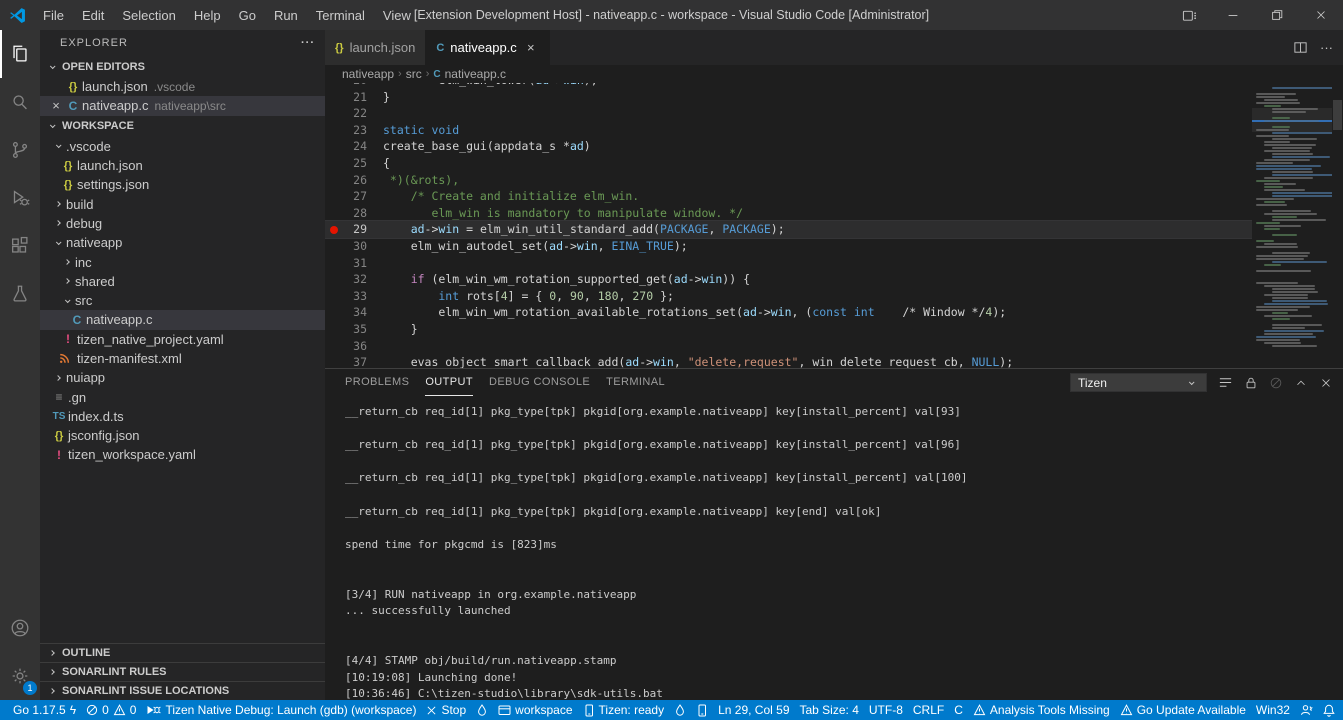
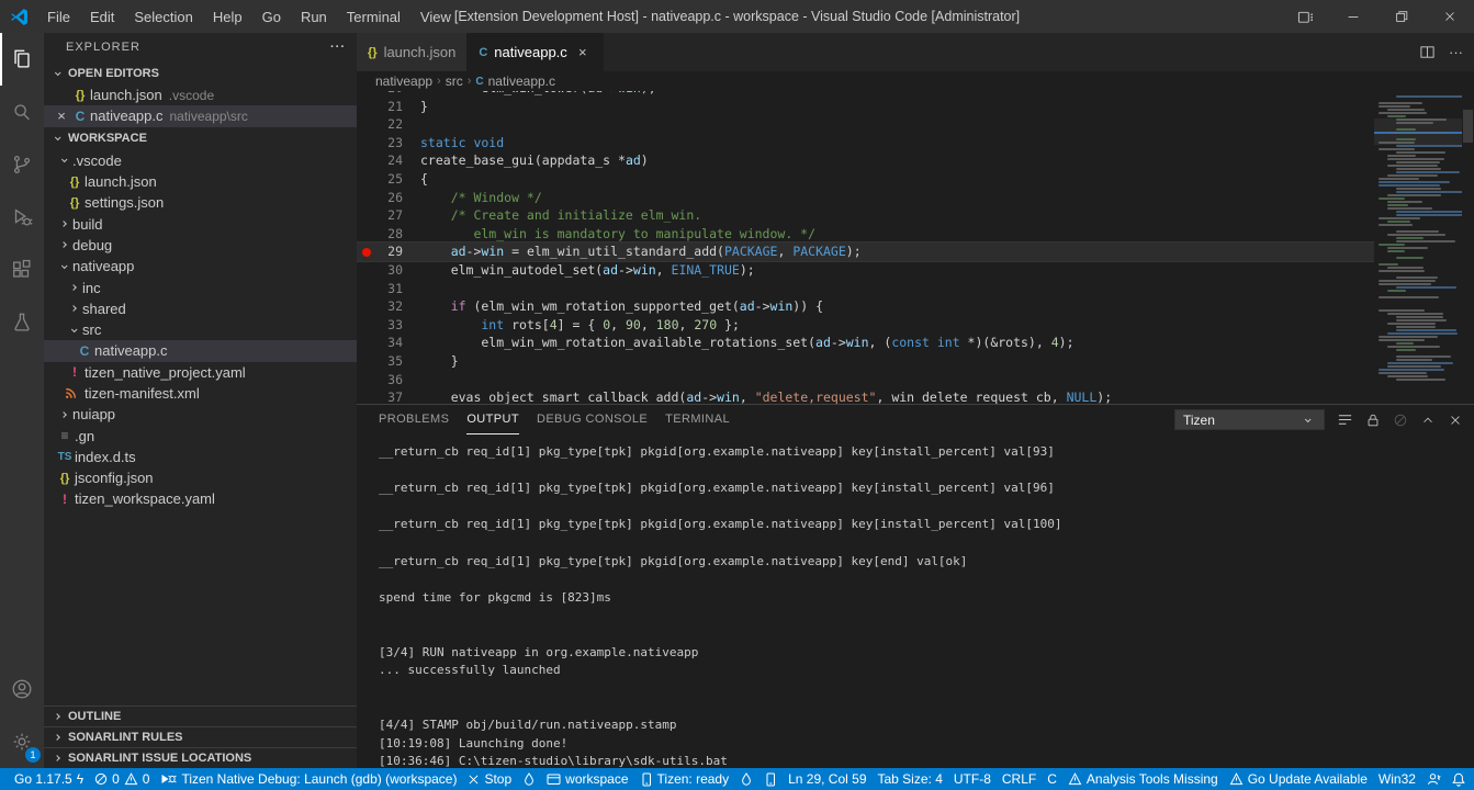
  File
  Edit
  Selection
  Help
  Go
  Run
  Terminal
  View
  [Extension Development Host] - nativeapp.c - workspace - Visual Studio Code [Administrator]
  1
  EXPLORER
  ···
  OPEN EDITORS
  {}
  launch.json
  .vscode
  ×
  C
  nativeapp.c
  nativeapp\src
  WORKSPACE
  .vscode
  {}
  launch.json
  {}
  settings.json
  build
  debug
  nativeapp
  inc
  shared
  src
  C
  nativeapp.c
  !
  tizen_native_project.yaml
  tizen-manifest.xml
  nuiapp
  ≡
  .gn
  TS
  index.d.ts
  {}
  jsconfig.json
  !
  tizen_workspace.yaml
  OUTLINE
  SONARLINT RULES
  SONARLINT ISSUE LOCATIONS
  {}
  launch.json
  C
  nativeapp.c
  ×
  ···
  nativeapp
  ›
  src
  ›
  C
  nativeapp.c
  21
  }
  22
  23
  static void
  24
  create_base_gui(appdata_s *ad)
  25
  {
  26
- *)(&rots),
+ /* Window */
  27
  /* Create and initialize elm_win.
  28
  elm_win is mandatory to manipulate window. */
  29
  ad->win = elm_win_util_standard_add(PACKAGE, PACKAGE);
  30
  elm_win_autodel_set(ad->win, EINA_TRUE);
  31
  32
  if (elm_win_wm_rotation_supported_get(ad->win)) {
  33
  int rots[4] = { 0, 90, 180, 270 };
  34
- elm_win_wm_rotation_available_rotations_set(ad->win, (const int /* Window */4);
+ elm_win_wm_rotation_available_rotations_set(ad->win, (const int *)(&rots), 4);
  35
  }
  36
  37
  evas_object_smart_callback_add(ad->win, "delete,request", win_delete_request_cb, NULL);
  PROBLEMS
  OUTPUT
  DEBUG CONSOLE
  TERMINAL
  Tizen
  __return_cb req_id[1] pkg_type[tpk] pkgid[org.example.nativeapp] key[install_percent] val[93]
  __return_cb req_id[1] pkg_type[tpk] pkgid[org.example.nativeapp] key[install_percent] val[96]
  __return_cb req_id[1] pkg_type[tpk] pkgid[org.example.nativeapp] key[install_percent] val[100]
  __return_cb req_id[1] pkg_type[tpk] pkgid[org.example.nativeapp] key[end] val[ok]
  spend time for pkgcmd is [823]ms
  [3/4] RUN nativeapp in org.example.nativeapp
  ... successfully launched
  [4/4] STAMP obj/build/run.nativeapp.stamp
  [10:19:08] Launching done!
  [10:36:46] C:\tizen-studio\library\sdk-utils.bat
  Go 1.17.5
  ϟ
  0
  0
  Tizen Native Debug: Launch (gdb) (workspace)
  Stop
  workspace
  Tizen: ready
  Ln 29, Col 59
  Tab Size: 4
  UTF-8
  CRLF
  C
  Analysis Tools Missing
  Go Update Available
  Win32
